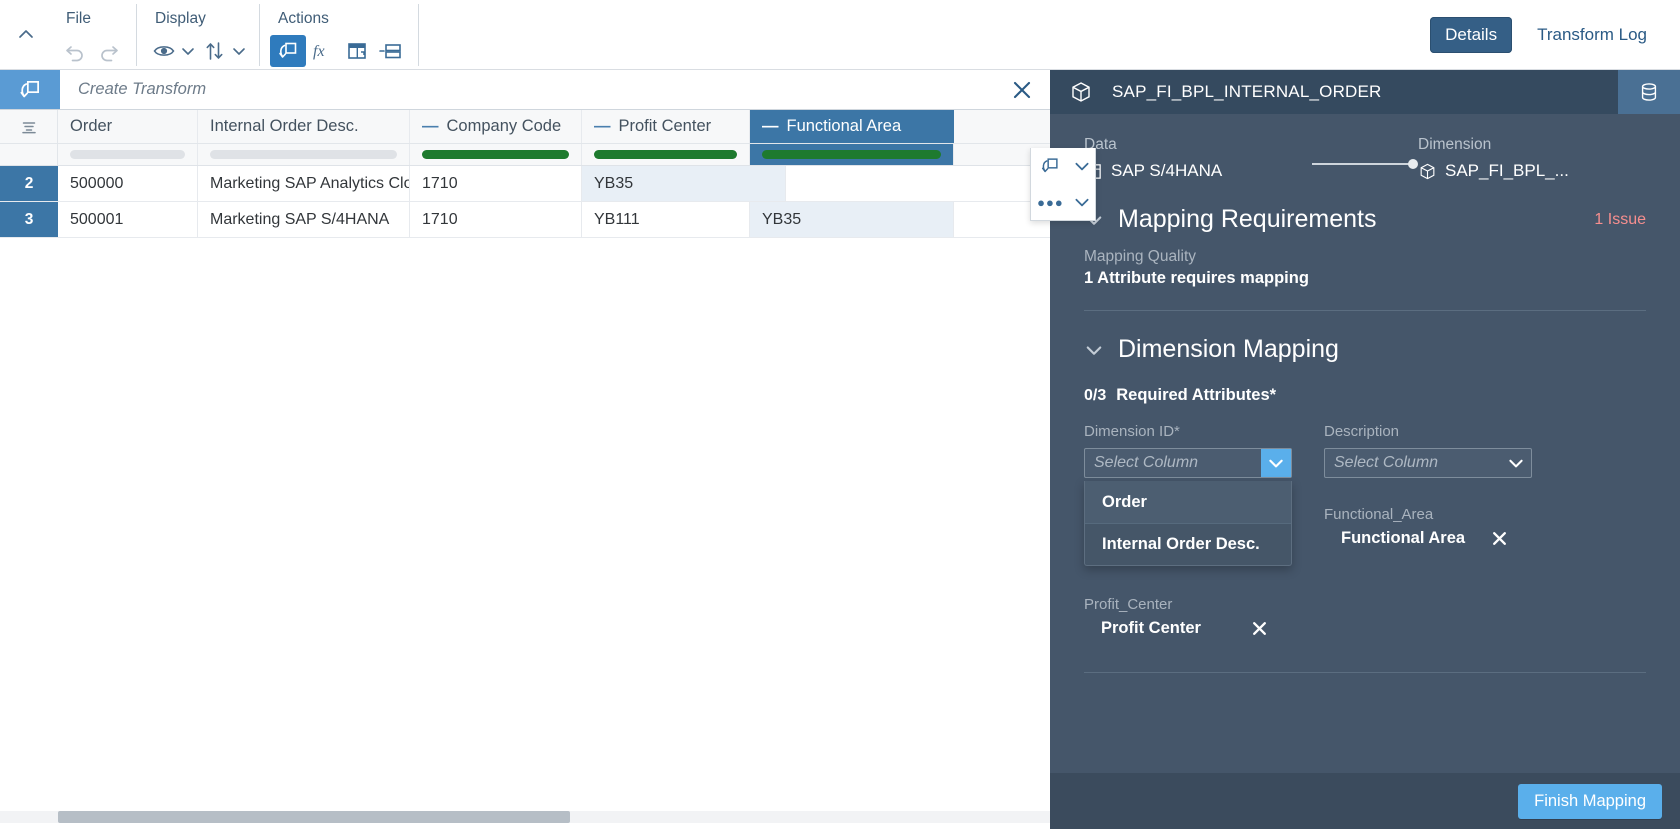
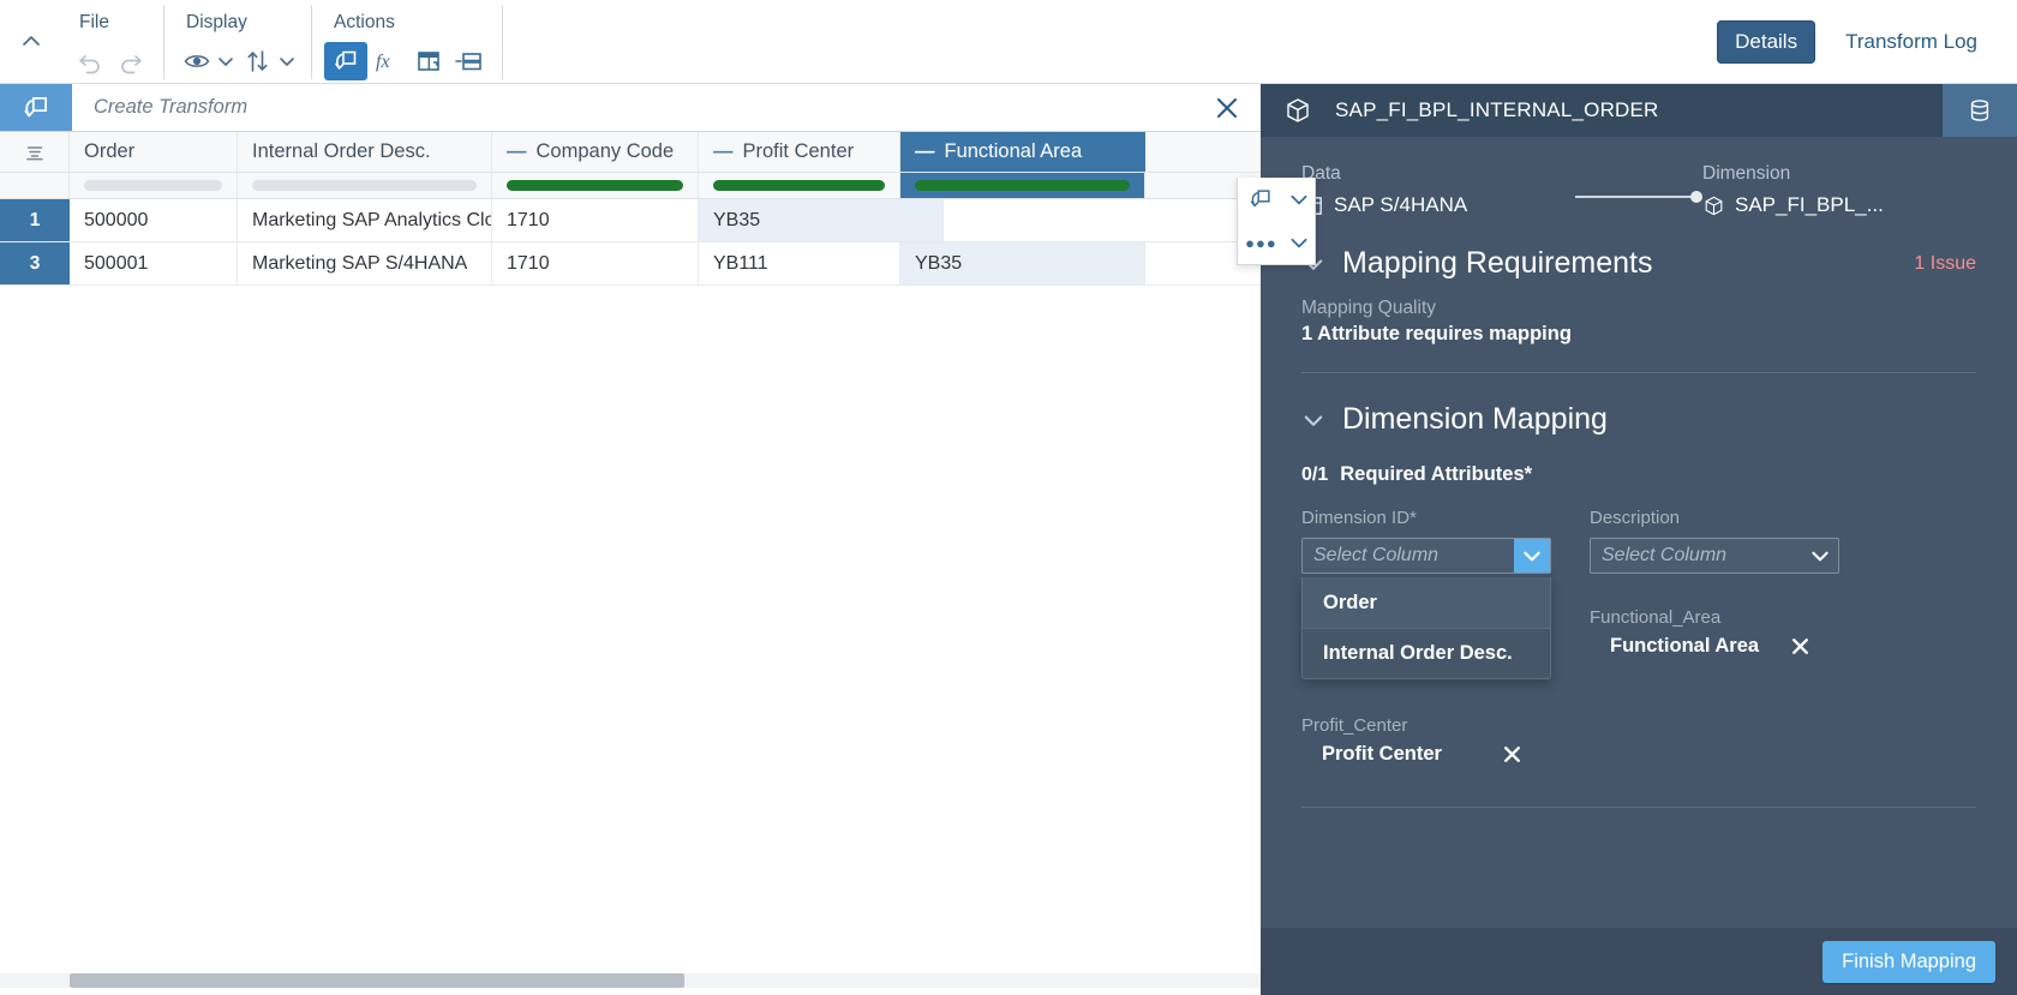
  File
  Display
  Actions
  fx
  Details
  Transform Log
  Create Transform
  Order
  Internal Order Desc.
  —
  Company Code
  —
  Profit Center
  —
  Functional Area
- 2
+ 1
  500000
  Marketing SAP Analytics Clo
  1710
  YB35
  3
  500001
  Marketing SAP S/4HANA
  1710
  YB111
  YB35
  ●●●
  SAP_FI_BPL_INTERNAL_ORDER
  Data
  SAP S/4HANA
  Dimension
  SAP_FI_BPL_...
  Mapping Requirements
  1 Issue
  Mapping Quality
  1 Attribute requires mapping
  Dimension Mapping
- 0/3
+ 0/1
  Required Attributes*
  Dimension ID*
  Select Column
  Order
  Internal Order Desc.
  Profit_Center
  Profit Center
  Description
  Select Column
  Functional_Area
  Functional Area
  Finish Mapping
